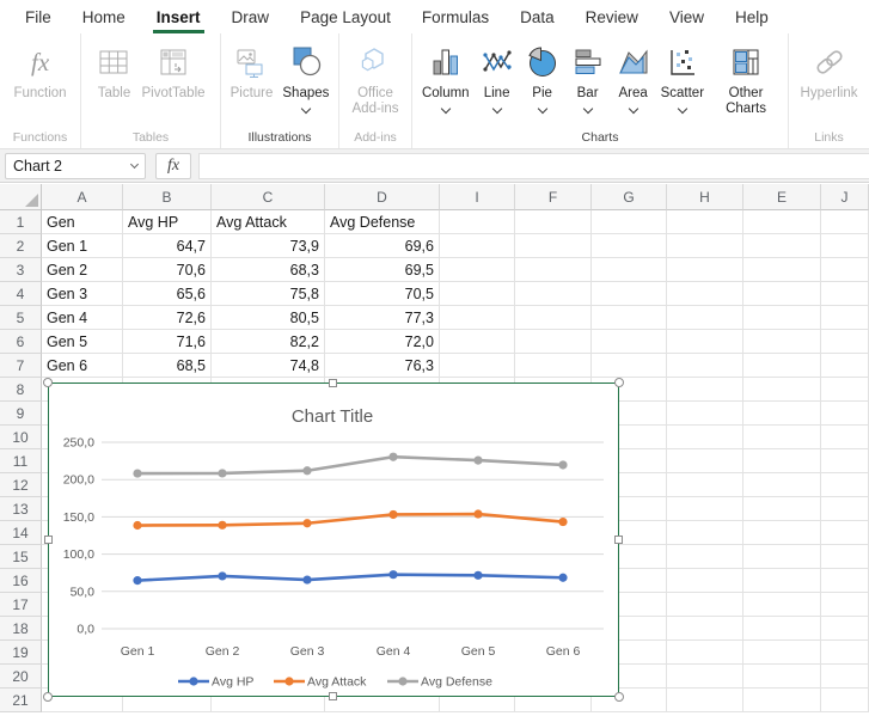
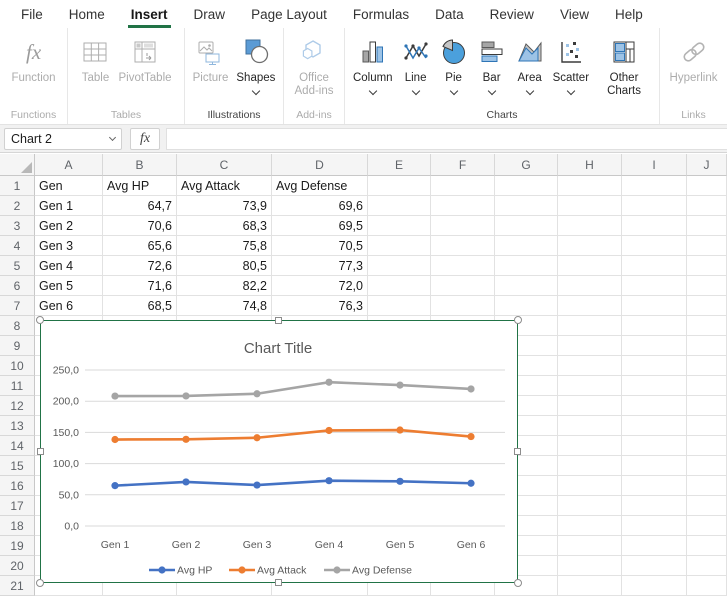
  File
  Home
  Insert
  Draw
  Page Layout
  Formulas
  Data
  Review
  View
  Help
  fx
  Function
  Functions
  Table
  PivotTable
  Tables
  Picture
  Shapes
  Illustrations
  Office Add-ins
  Add-ins
  Column
  Line
  Pie
  Bar
  Area
  Scatter
  Other Charts
  Charts
  Hyperlink
  Links
  Chart 2
  fx
  A
  B
  C
  D
- I
+ E
  F
  G
  H
- E
+ I
  J
  1
  Gen
  Avg HP
  Avg Attack
  Avg Defense
  2
  Gen 1
  64,7
  73,9
  69,6
  3
  Gen 2
  70,6
  68,3
  69,5
  4
  Gen 3
  65,6
  75,8
  70,5
  5
  Gen 4
  72,6
  80,5
  77,3
  6
  Gen 5
  71,6
  82,2
  72,0
  7
  Gen 6
  68,5
  74,8
  76,3
  8
  9
  10
  11
  12
  13
  14
  15
  16
  17
  18
  19
  20
  21
  Chart Title
  0,0
  50,0
  100,0
  150,0
  200,0
  250,0
  Gen 1
  Gen 2
  Gen 3
  Gen 4
  Gen 5
  Gen 6
  Avg HP
  Avg Attack
  Avg Defense
